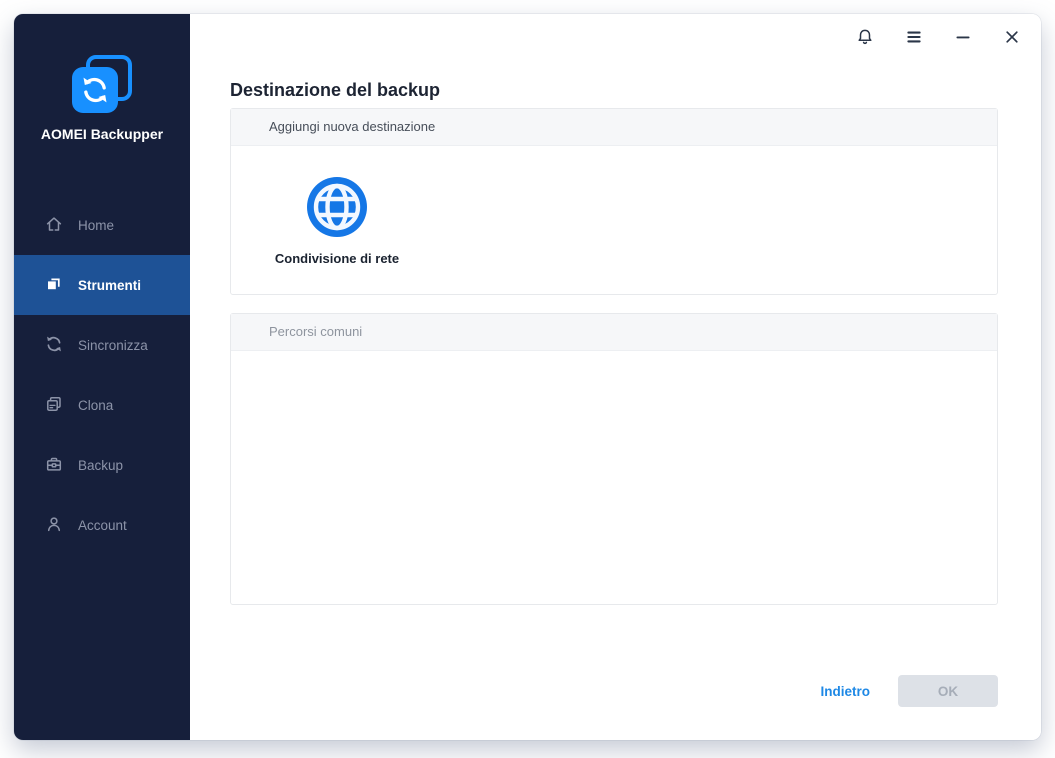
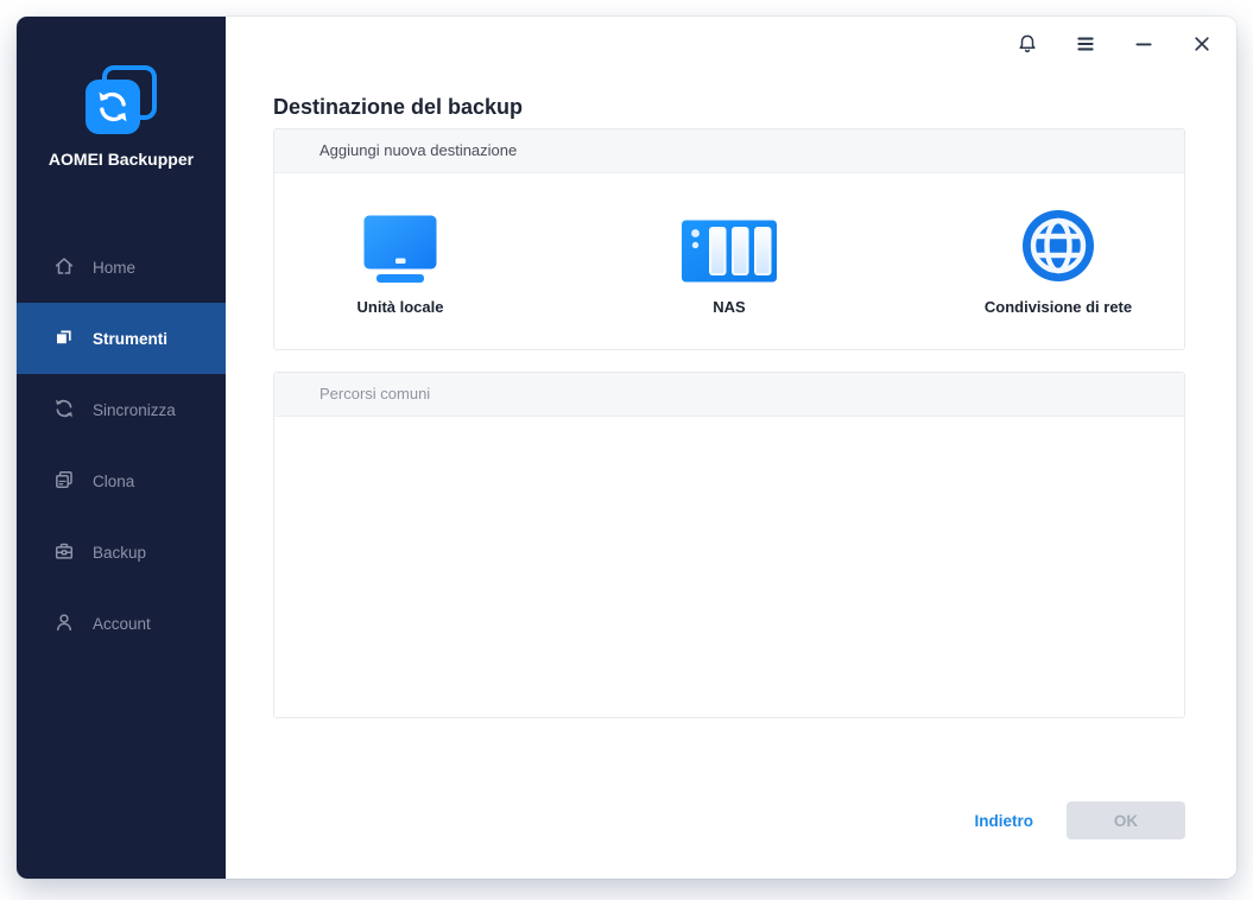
  AOMEI Backupper
  Home
  Strumenti
  Sincronizza
  Clona
  Backup
  Account
  Destinazione del backup
  Aggiungi nuova destinazione
+ Unità locale
+ NAS
  Condivisione di rete
  Percorsi comuni
  Indietro
  OK
